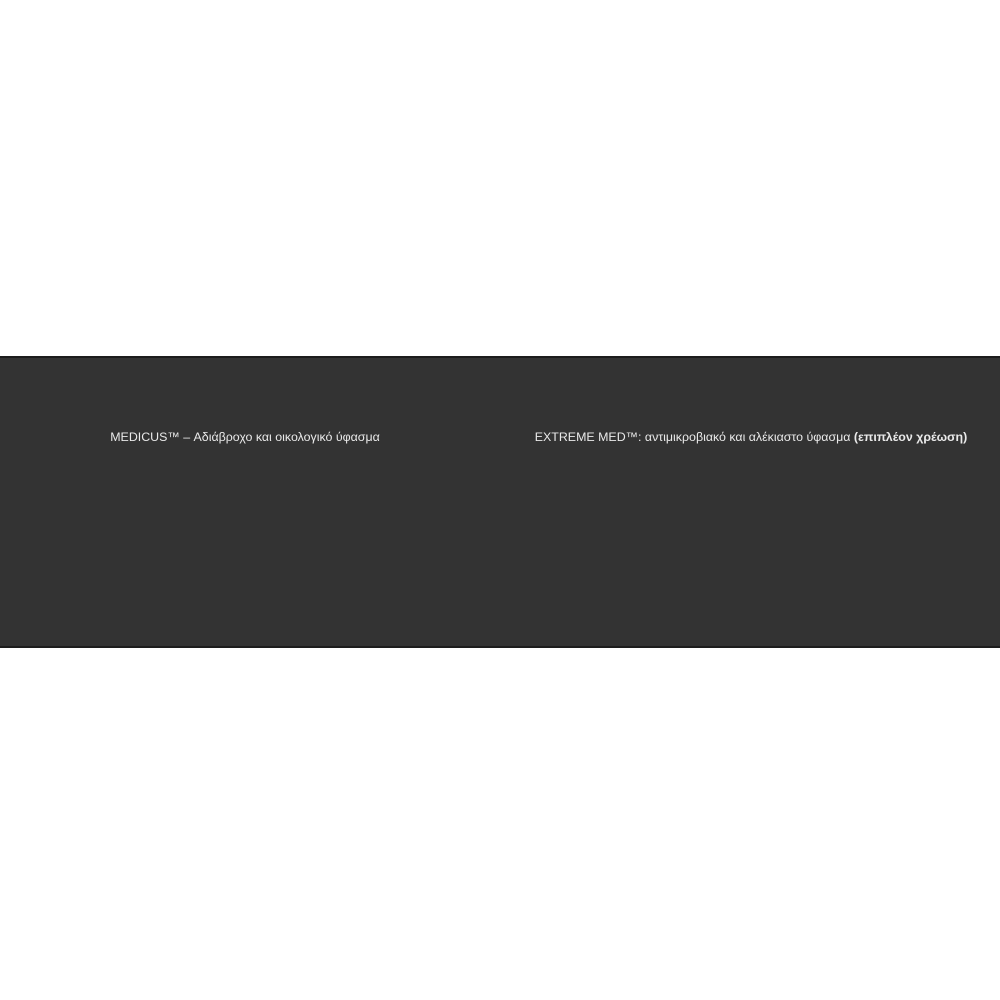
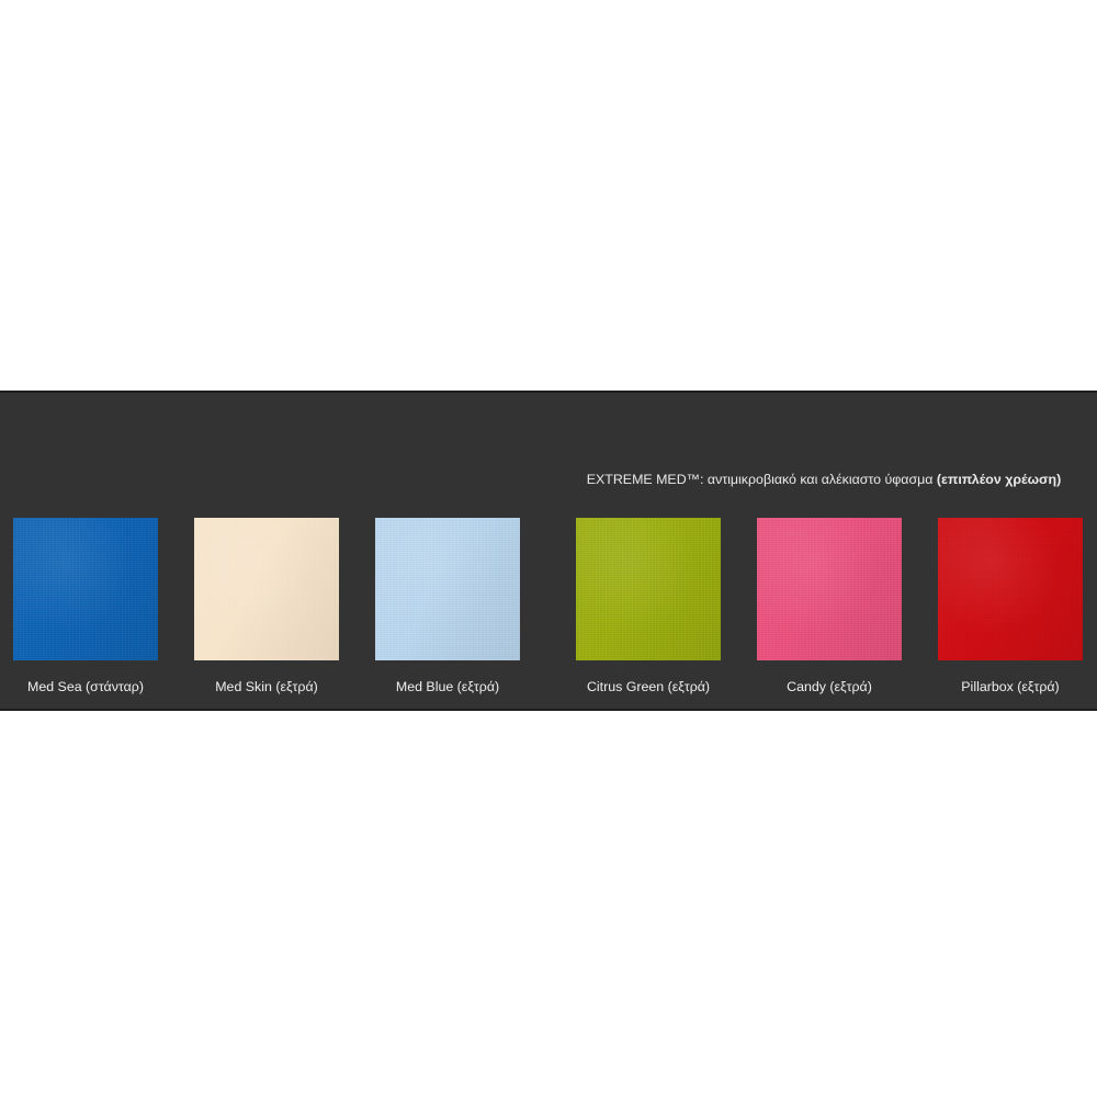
- MEDICUS™ – Αδιάβροχο και οικολογικό ύφασμα
  EXTREME MED™: αντιμικροβιακό και αλέκιαστο ύφασμα (επιπλέον χρέωση)
+ Med Sea (στάνταρ)
+ Med Skin (εξτρά)
+ Med Blue (εξτρά)
+ Citrus Green (εξτρά)
+ Candy (εξτρά)
+ Pillarbox (εξτρά)
